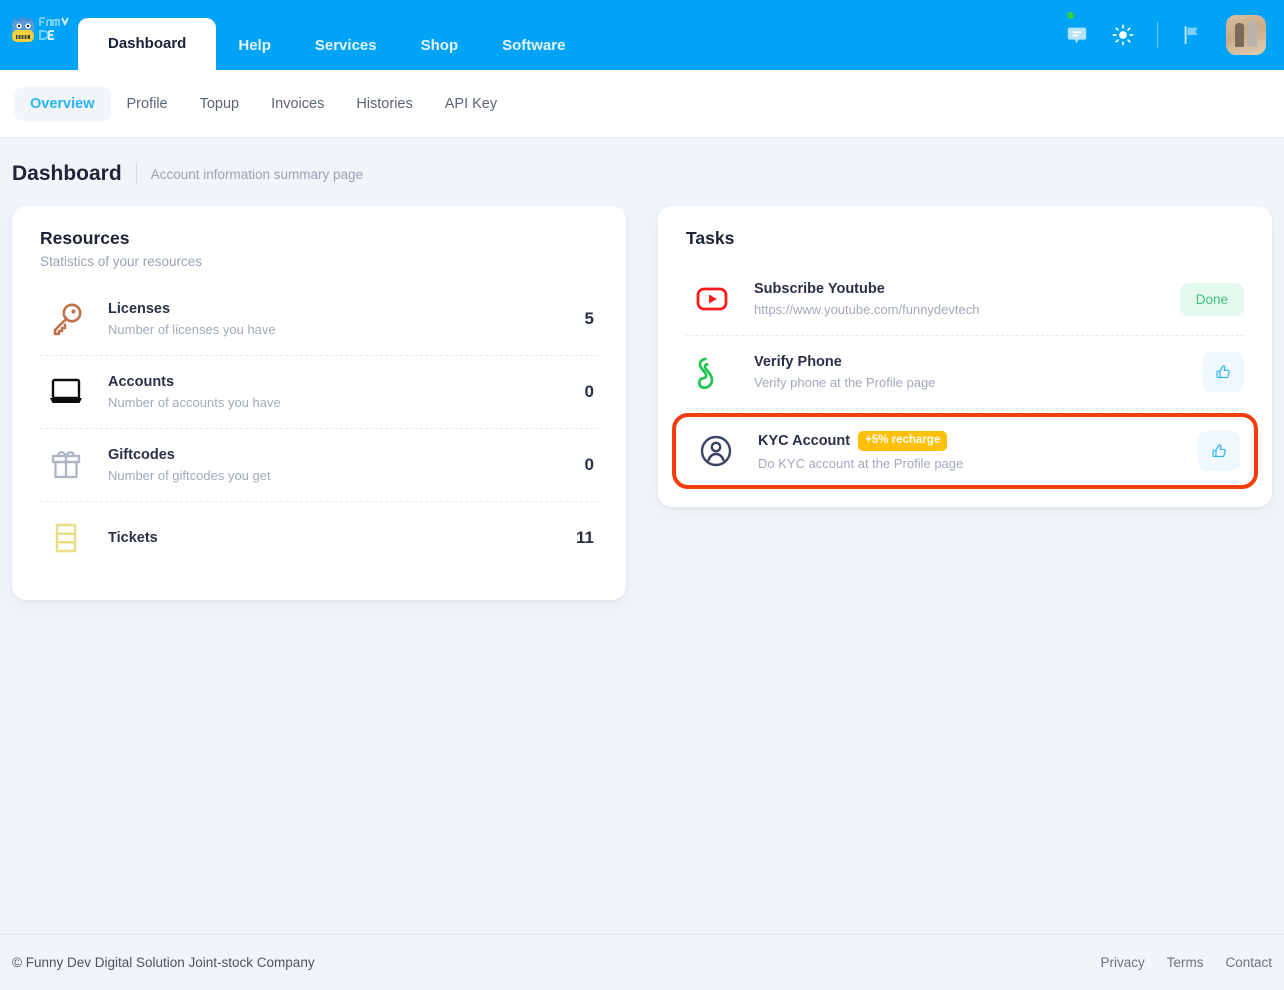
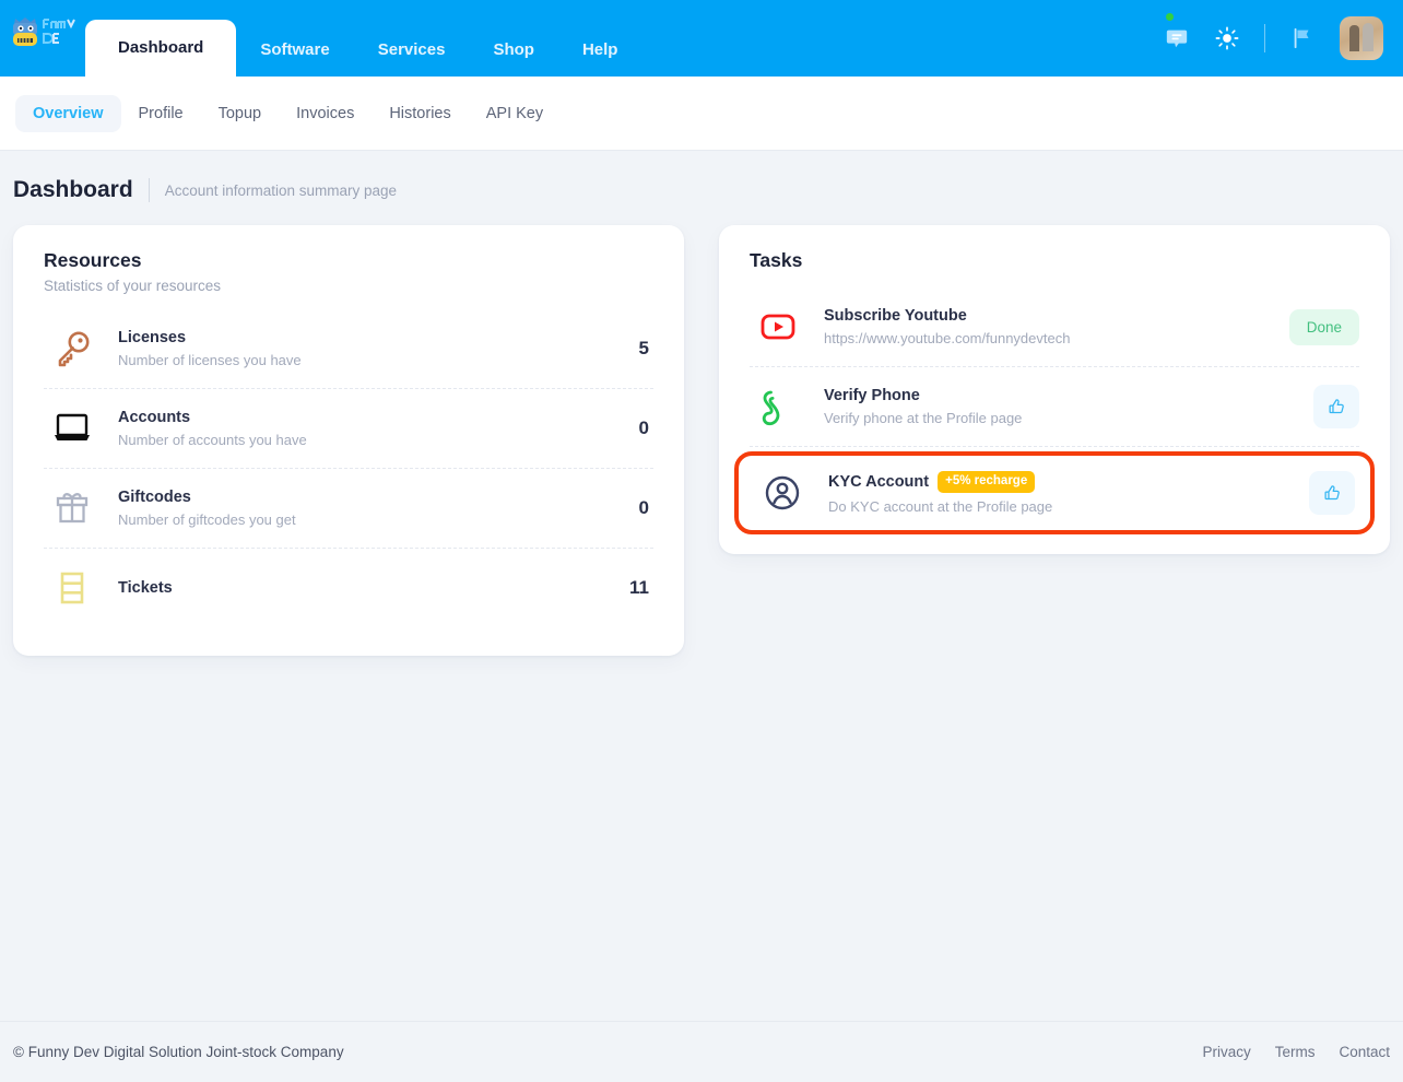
  Dashboard
- Help
+ Software
  Services
  Shop
- Software
+ Help
  Overview
  Profile
  Topup
  Invoices
  Histories
  API Key
  Dashboard
  Account information summary page
  Resources
  Statistics of your resources
  Licenses
  Number of licenses you have
  5
  Accounts
  Number of accounts you have
  0
  Giftcodes
  Number of giftcodes you get
  0
  Tickets
  11
  Tasks
  Subscribe Youtube
  https://www.youtube.com/funnydevtech
  Done
  Verify Phone
  Verify phone at the Profile page
  KYC Account
  +5% recharge
  Do KYC account at the Profile page
  © Funny Dev Digital Solution Joint-stock Company
  Privacy
  Terms
  Contact
